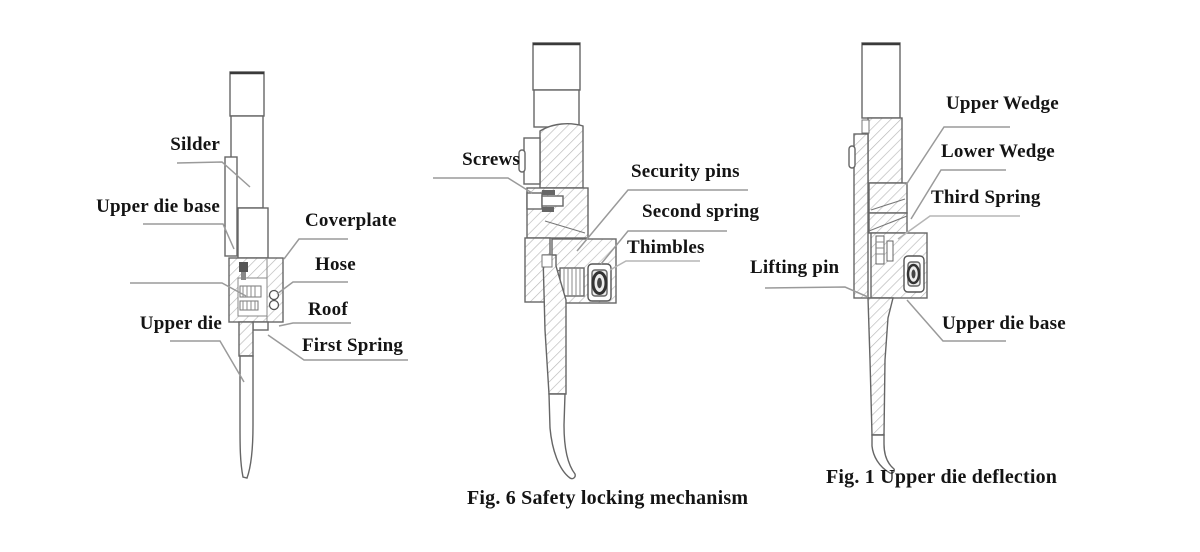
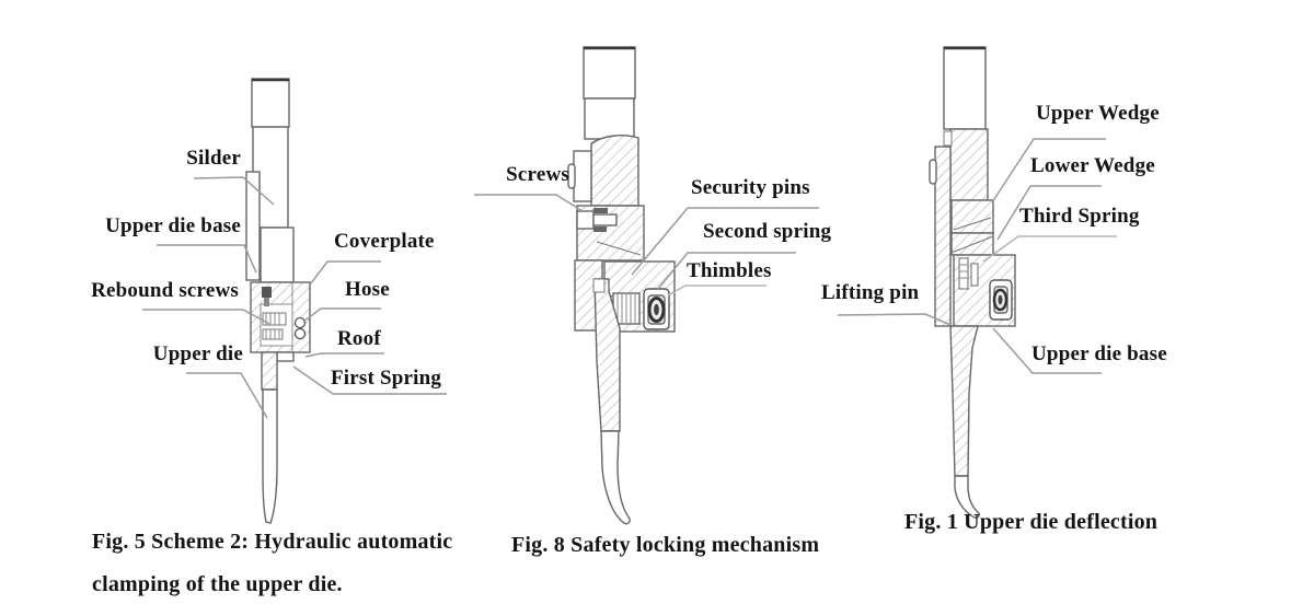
  Silder
  Upper die base
  Coverplate
+ Rebound screws
  Hose
  Upper die
  Roof
  First Spring
+ Fig. 5 Scheme 2: Hydraulic automatic
+ clamping of the upper die.
  Screws
  Security pins
  Second spring
  Thimbles
- Fig. 6 Safety locking mechanism
+ Fig. 8 Safety locking mechanism
  Upper Wedge
  Lower Wedge
  Third Spring
  Lifting pin
  Upper die base
  Fig. 1 Upper die deflection
